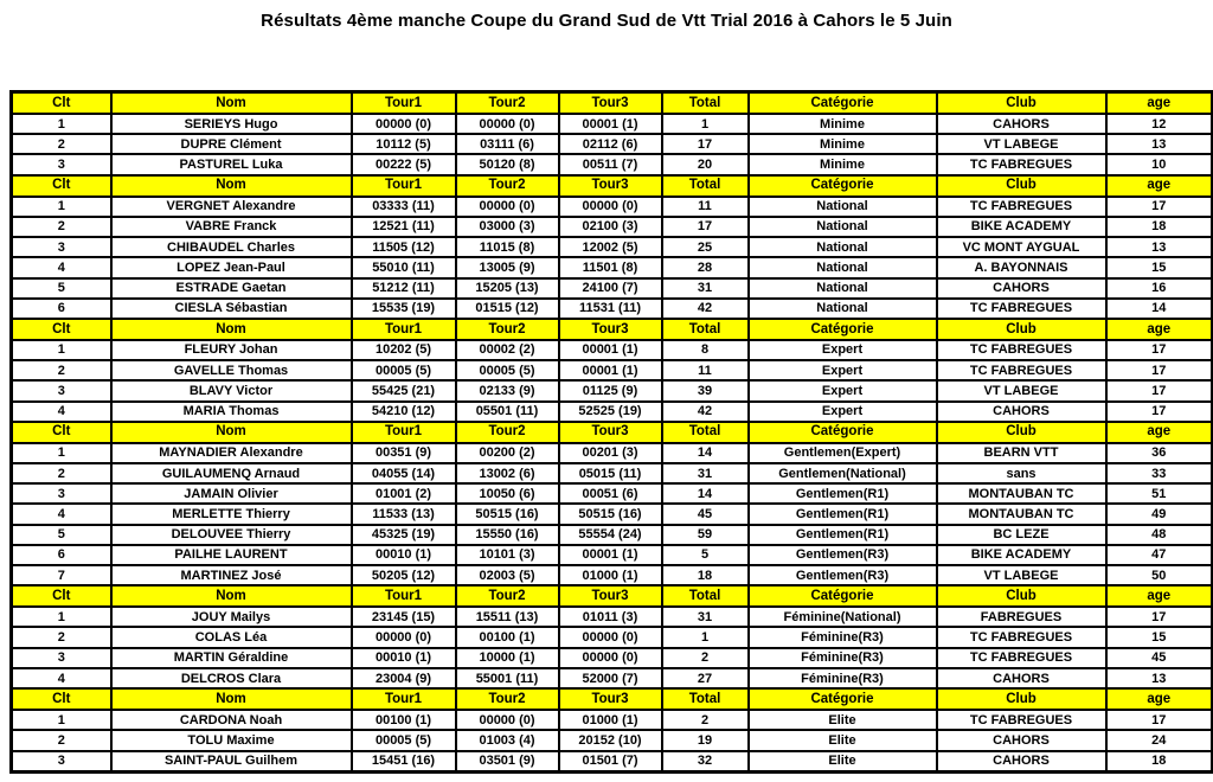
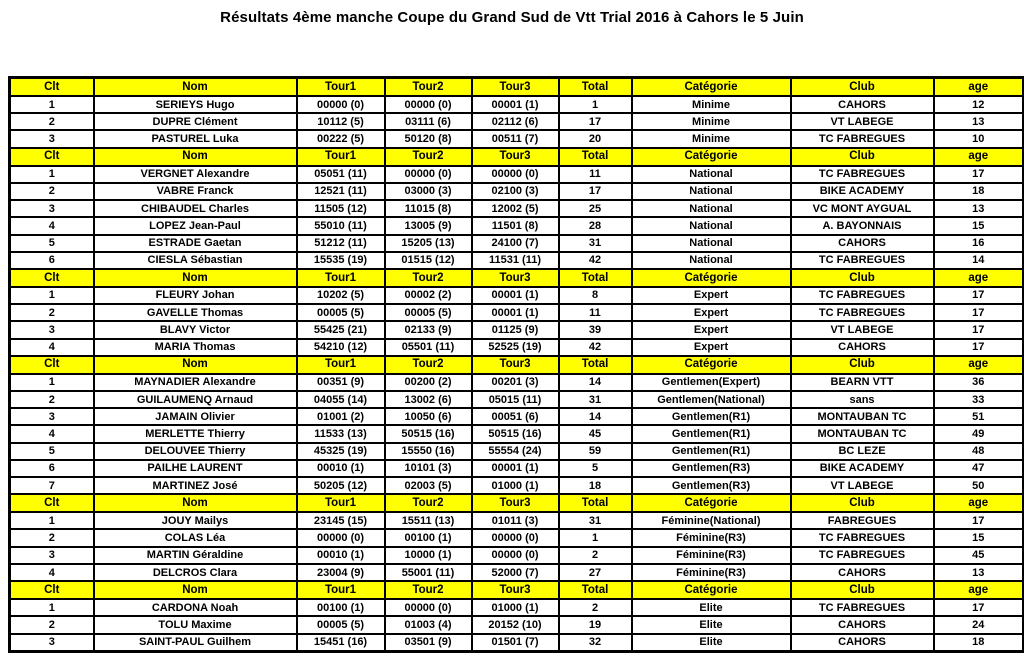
  Résultats 4ème manche Coupe du Grand Sud de Vtt Trial 2016 à Cahors le 5 Juin
  Clt	Nom	Tour1	Tour2	Tour3	Total	Catégorie	Club	age
  1	SERIEYS Hugo	00000 (0)	00000 (0)	00001 (1)	1	Minime	CAHORS	12
  2	DUPRE Clément	10112 (5)	03111 (6)	02112 (6)	17	Minime	VT LABEGE	13
  3	PASTUREL Luka	00222 (5)	50120 (8)	00511 (7)	20	Minime	TC FABREGUES	10
  Clt	Nom	Tour1	Tour2	Tour3	Total	Catégorie	Club	age
- 1	VERGNET Alexandre	03333 (11)	00000 (0)	00000 (0)	11	National	TC FABREGUES	17
+ 1	VERGNET Alexandre	05051 (11)	00000 (0)	00000 (0)	11	National	TC FABREGUES	17
  2	VABRE Franck	12521 (11)	03000 (3)	02100 (3)	17	National	BIKE ACADEMY	18
  3	CHIBAUDEL Charles	11505 (12)	11015 (8)	12002 (5)	25	National	VC MONT AYGUAL	13
  4	LOPEZ Jean-Paul	55010 (11)	13005 (9)	11501 (8)	28	National	A. BAYONNAIS	15
  5	ESTRADE Gaetan	51212 (11)	15205 (13)	24100 (7)	31	National	CAHORS	16
  6	CIESLA Sébastian	15535 (19)	01515 (12)	11531 (11)	42	National	TC FABREGUES	14
  Clt	Nom	Tour1	Tour2	Tour3	Total	Catégorie	Club	age
  1	FLEURY Johan	10202 (5)	00002 (2)	00001 (1)	8	Expert	TC FABREGUES	17
  2	GAVELLE Thomas	00005 (5)	00005 (5)	00001 (1)	11	Expert	TC FABREGUES	17
  3	BLAVY Victor	55425 (21)	02133 (9)	01125 (9)	39	Expert	VT LABEGE	17
  4	MARIA Thomas	54210 (12)	05501 (11)	52525 (19)	42	Expert	CAHORS	17
  Clt	Nom	Tour1	Tour2	Tour3	Total	Catégorie	Club	age
  1	MAYNADIER Alexandre	00351 (9)	00200 (2)	00201 (3)	14	Gentlemen(Expert)	BEARN VTT	36
  2	GUILAUMENQ Arnaud	04055 (14)	13002 (6)	05015 (11)	31	Gentlemen(National)	sans	33
  3	JAMAIN Olivier	01001 (2)	10050 (6)	00051 (6)	14	Gentlemen(R1)	MONTAUBAN TC	51
  4	MERLETTE Thierry	11533 (13)	50515 (16)	50515 (16)	45	Gentlemen(R1)	MONTAUBAN TC	49
  5	DELOUVEE Thierry	45325 (19)	15550 (16)	55554 (24)	59	Gentlemen(R1)	BC LEZE	48
  6	PAILHE LAURENT	00010 (1)	10101 (3)	00001 (1)	5	Gentlemen(R3)	BIKE ACADEMY	47
  7	MARTINEZ José	50205 (12)	02003 (5)	01000 (1)	18	Gentlemen(R3)	VT LABEGE	50
  Clt	Nom	Tour1	Tour2	Tour3	Total	Catégorie	Club	age
  1	JOUY Mailys	23145 (15)	15511 (13)	01011 (3)	31	Féminine(National)	FABREGUES	17
  2	COLAS Léa	00000 (0)	00100 (1)	00000 (0)	1	Féminine(R3)	TC FABREGUES	15
  3	MARTIN Géraldine	00010 (1)	10000 (1)	00000 (0)	2	Féminine(R3)	TC FABREGUES	45
  4	DELCROS Clara	23004 (9)	55001 (11)	52000 (7)	27	Féminine(R3)	CAHORS	13
  Clt	Nom	Tour1	Tour2	Tour3	Total	Catégorie	Club	age
  1	CARDONA Noah	00100 (1)	00000 (0)	01000 (1)	2	Elite	TC FABREGUES	17
  2	TOLU Maxime	00005 (5)	01003 (4)	20152 (10)	19	Elite	CAHORS	24
  3	SAINT-PAUL Guilhem	15451 (16)	03501 (9)	01501 (7)	32	Elite	CAHORS	18
